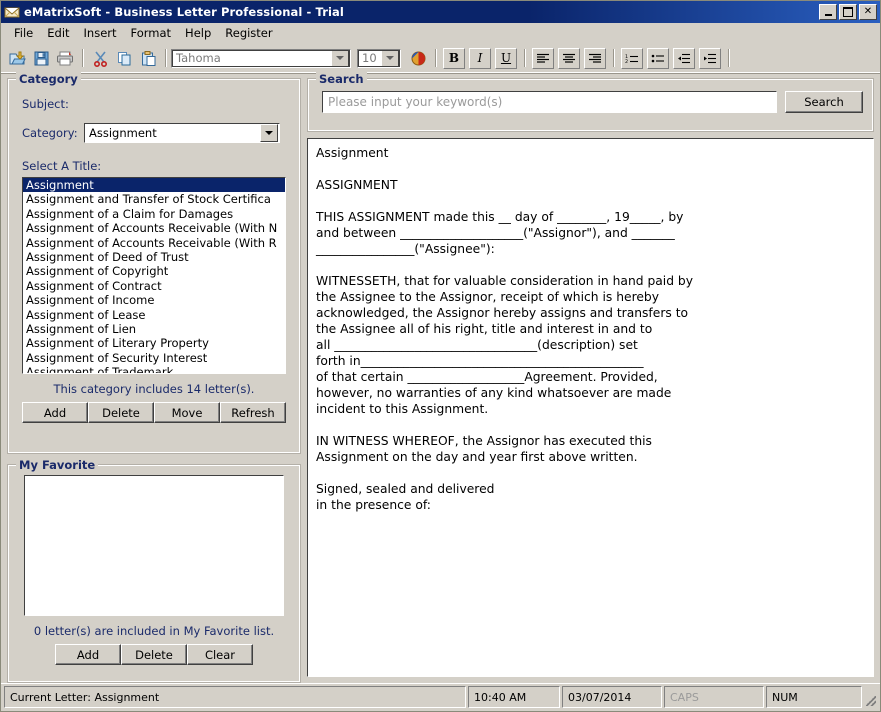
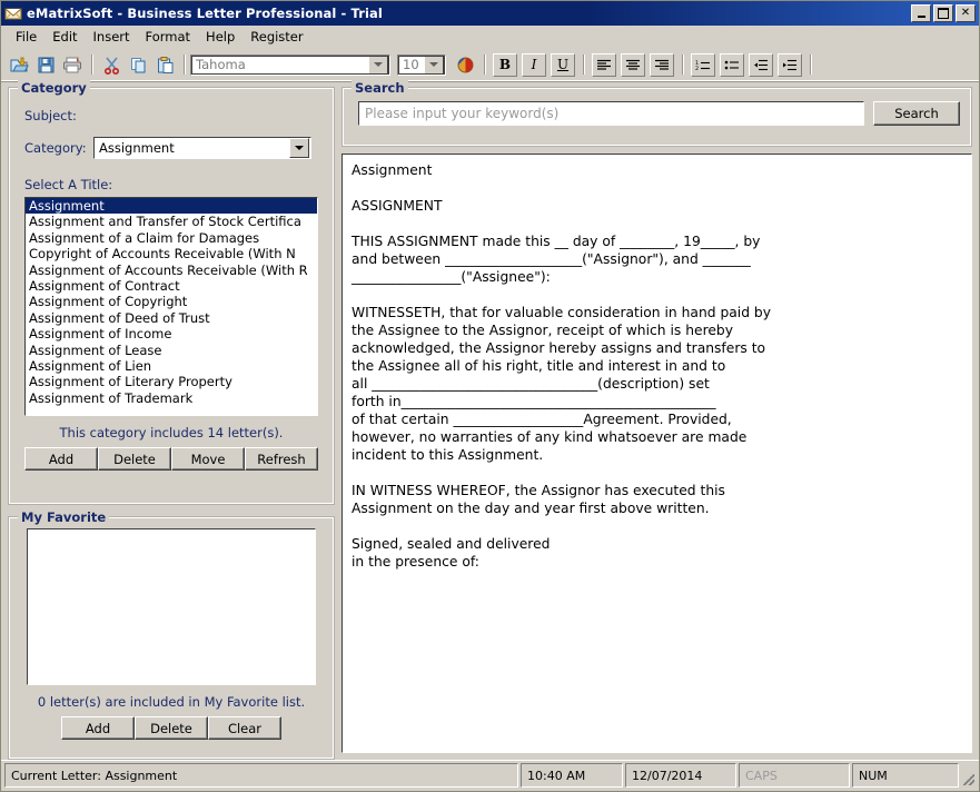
  eMatrixSoft - Business Letter Professional - Trial
  ✕
  File
  Edit
  Insert
  Format
  Help
  Register
  Tahoma
  10
  B
  I
  U
  Category
  Subject:
  Category:
  Assignment
  Select A Title:
  Assignment
  Assignment and Transfer of Stock Certifica
  Assignment of a Claim for Damages
- Assignment of Accounts Receivable (With N
+ Copyright of Accounts Receivable (With N
  Assignment of Accounts Receivable (With R
- Assignment of Deed of Trust
+ Assignment of Contract
  Assignment of Copyright
- Assignment of Contract
+ Assignment of Deed of Trust
  Assignment of Income
  Assignment of Lease
  Assignment of Lien
  Assignment of Literary Property
- Assignment of Security Interest
  Assignment of Trademark
  This category includes 14 letter(s).
  Add
  Delete
  Move
  Refresh
  My Favorite
  0 letter(s) are included in My Favorite list.
  Add
  Delete
  Clear
  Search
  Please input your keyword(s)
  Search
  Assignment
  ASSIGNMENT
  THIS ASSIGNMENT made this __ day of ________, 19_____, by
  and between ____________________("Assignor"), and _______
  ________________("Assignee"):
  WITNESSETH, that for valuable consideration in hand paid by
  the Assignee to the Assignor, receipt of which is hereby
  acknowledged, the Assignor hereby assigns and transfers to
  the Assignee all of his right, title and interest in and to
  all _________________________________(description) set
  forth in______________________________________________
  of that certain ___________________Agreement. Provided,
  however, no warranties of any kind whatsoever are made
  incident to this Assignment.
  IN WITNESS WHEREOF, the Assignor has executed this
  Assignment on the day and year first above written.
  Signed, sealed and delivered
  in the presence of:
  Current Letter: Assignment
  10:40 AM
- 03/07/2014
+ 12/07/2014
  CAPS
  NUM
